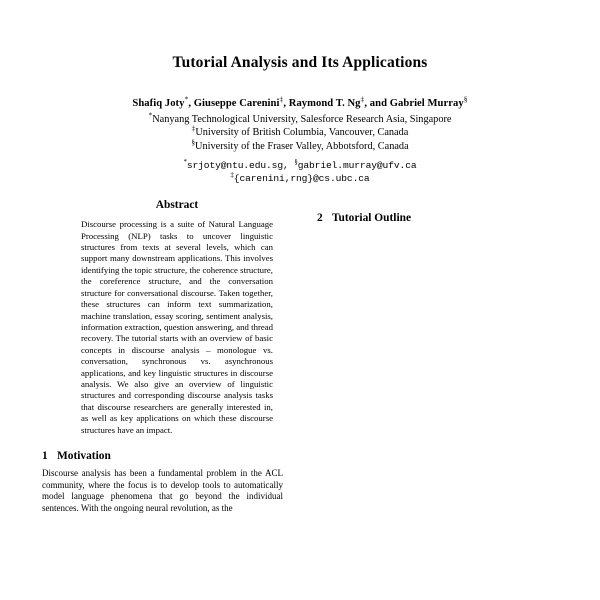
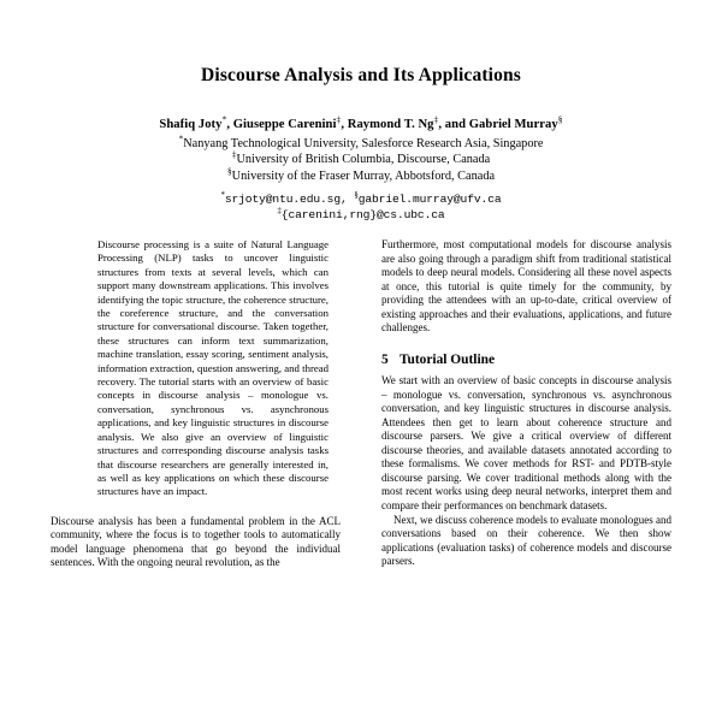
- Tutorial Analysis and Its Applications
+ Discourse Analysis and Its Applications
  Shafiq Joty*, Giuseppe Carenini‡, Raymond T. Ng‡, and Gabriel Murray§
  *Nanyang Technological University, Salesforce Research Asia, Singapore
- ‡University of British Columbia, Vancouver, Canada
+ ‡University of British Columbia, Discourse, Canada
- §University of the Fraser Valley, Abbotsford, Canada
+ §University of the Fraser Murray, Abbotsford, Canada
  srjoty@ntu.edu.sg, gabriel.murray@ufv.ca
  {carenini,rng}@cs.ubc.ca
- Abstract
  Discourse processing is a suite of Natural Language Processing (NLP) tasks to uncover linguistic structures from texts at several levels, which can support many downstream applications. This involves identifying the topic structure, the coherence structure, the coreference structure, and the conversation structure for conversational discourse. Taken together, these structures can inform text summarization, machine translation, essay scoring, sentiment analysis, information extraction, question answering, and thread recovery. The tutorial starts with an overview of basic concepts in discourse analysis – monologue vs. conversation, synchronous vs. asynchronous applications, and key linguistic structures in discourse analysis. We also give an overview of linguistic structures and corresponding discourse analysis tasks that discourse researchers are generally interested in, as well as key applications on which these discourse structures have an impact.
- 1 Motivation
- Discourse analysis has been a fundamental problem in the ACL community, where the focus is to develop tools to automatically model language phenomena that go beyond the individual sentences. With the ongoing neural revolution, as the
+ Discourse analysis has been a fundamental problem in the ACL community, where the focus is to together tools to automatically model language phenomena that go beyond the individual sentences. With the ongoing neural revolution, as the
+ Furthermore, most computational models for discourse analysis are also going through a paradigm shift from traditional statistical models to deep neural models. Considering all these novel aspects at once, this tutorial is quite timely for the community, by providing the attendees with an up-to-date, critical overview of existing approaches and their evaluations, applications, and future challenges.
- 2 Tutorial Outline
+ 5 Tutorial Outline
+ We start with an overview of basic concepts in discourse analysis – monologue vs. conversation, synchronous vs. asynchronous conversation, and key linguistic structures in discourse analysis. Attendees then get to learn about coherence structure and discourse parsers. We give a critical overview of different discourse theories, and available datasets annotated according to these formalisms. We cover methods for RST- and PDTB-style discourse parsing. We cover traditional methods along with the most recent works using deep neural networks, interpret them and compare their performances on benchmark datasets.
+ Next, we discuss coherence models to evaluate monologues and conversations based on their coherence. We then show applications (evaluation tasks) of coherence models and discourse parsers.
